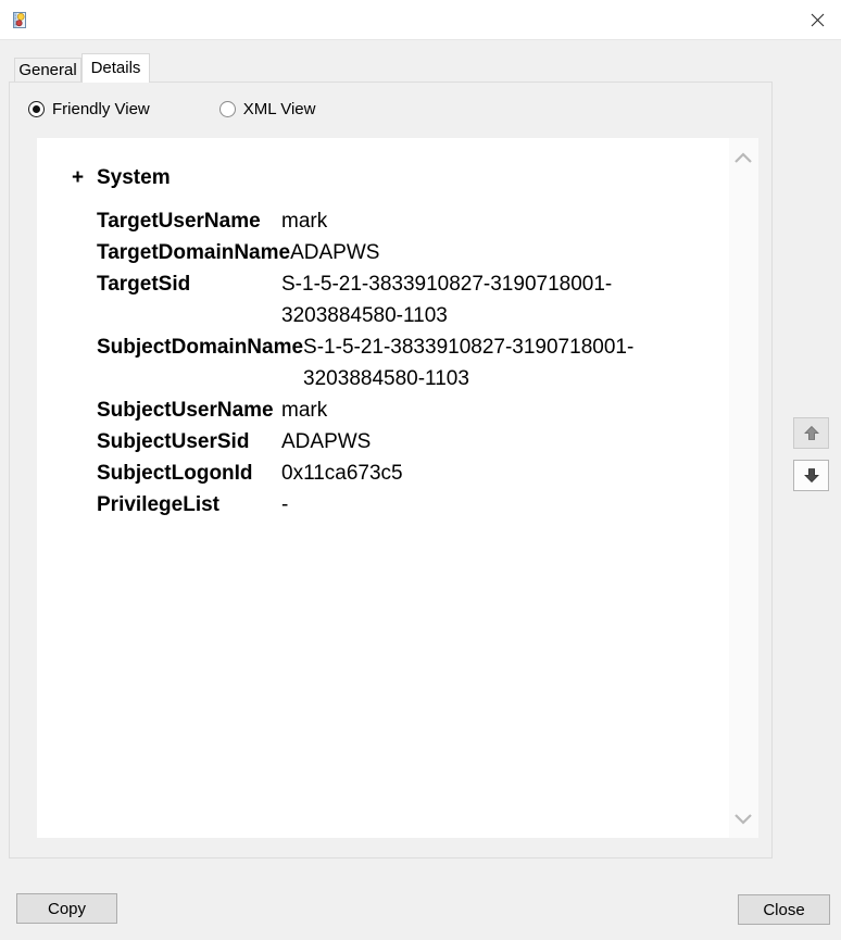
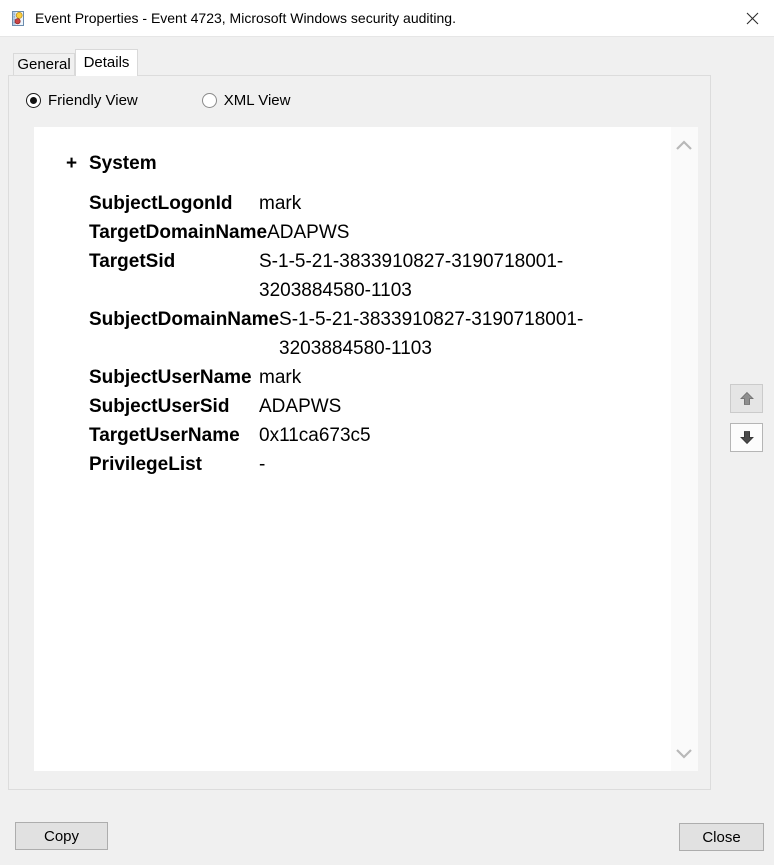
+ Event Properties - Event 4723, Microsoft Windows security auditing.
  General
  Details
  Friendly View
  XML View
  + System
- TargetUserName mark
+ SubjectLogonId mark
  TargetDomainNameADAPWS
  TargetSid S-1-5-21-3833910827-3190718001-3203884580-1103
  SubjectDomainNameS-1-5-21-3833910827-3190718001-3203884580-1103
  SubjectUserName mark
  SubjectUserSid ADAPWS
- SubjectLogonId 0x11ca673c5
+ TargetUserName 0x11ca673c5
  PrivilegeList -
  Copy
  Close
